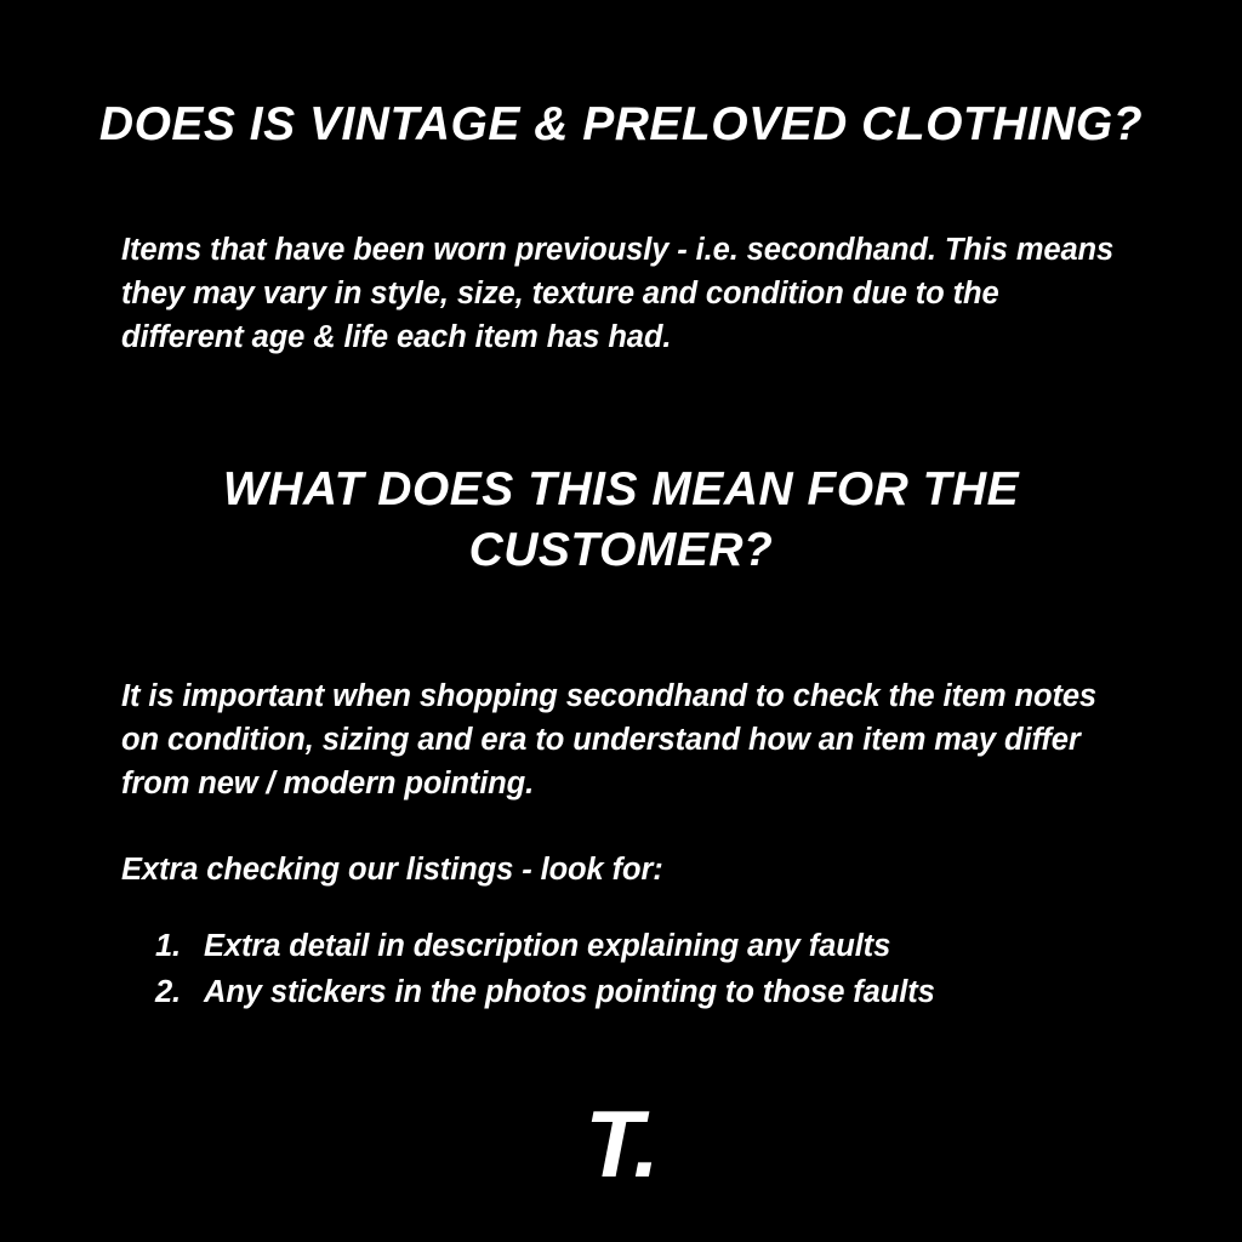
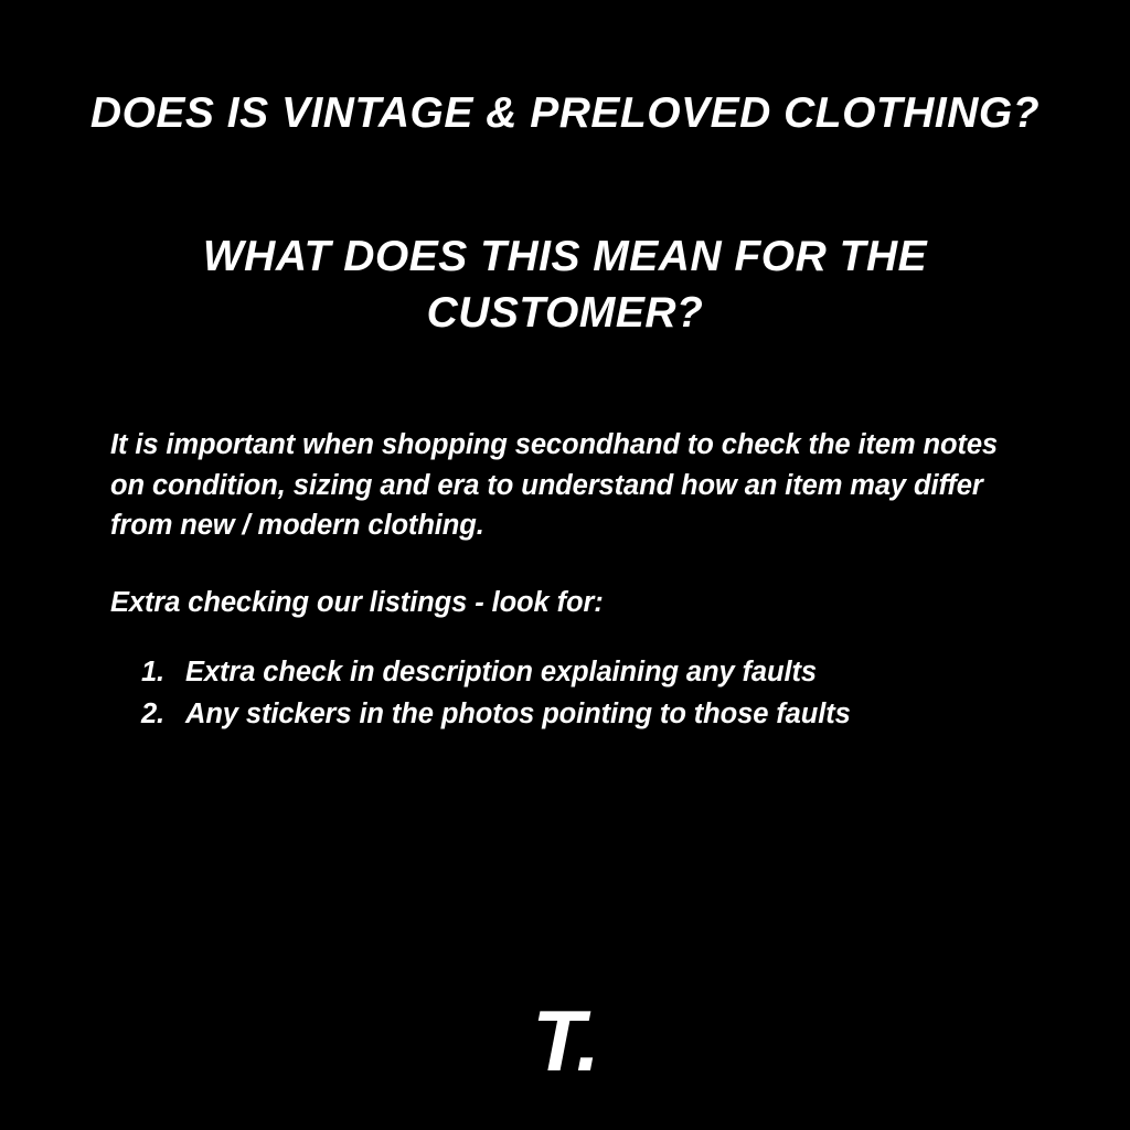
  DOES IS VINTAGE & PRELOVED CLOTHING?
- Items that have been worn previously - i.e. secondhand. This means they may vary in style, size, texture and condition due to the different age & life each item has had.
  WHAT DOES THIS MEAN FOR THE CUSTOMER?
- It is important when shopping secondhand to check the item notes on condition, sizing and era to understand how an item may differ from new / modern pointing.
+ It is important when shopping secondhand to check the item notes on condition, sizing and era to understand how an item may differ from new / modern clothing.
  Extra checking our listings - look for:
- Extra detail in description explaining any faults
+ Extra check in description explaining any faults
  Any stickers in the photos pointing to those faults
  T.
